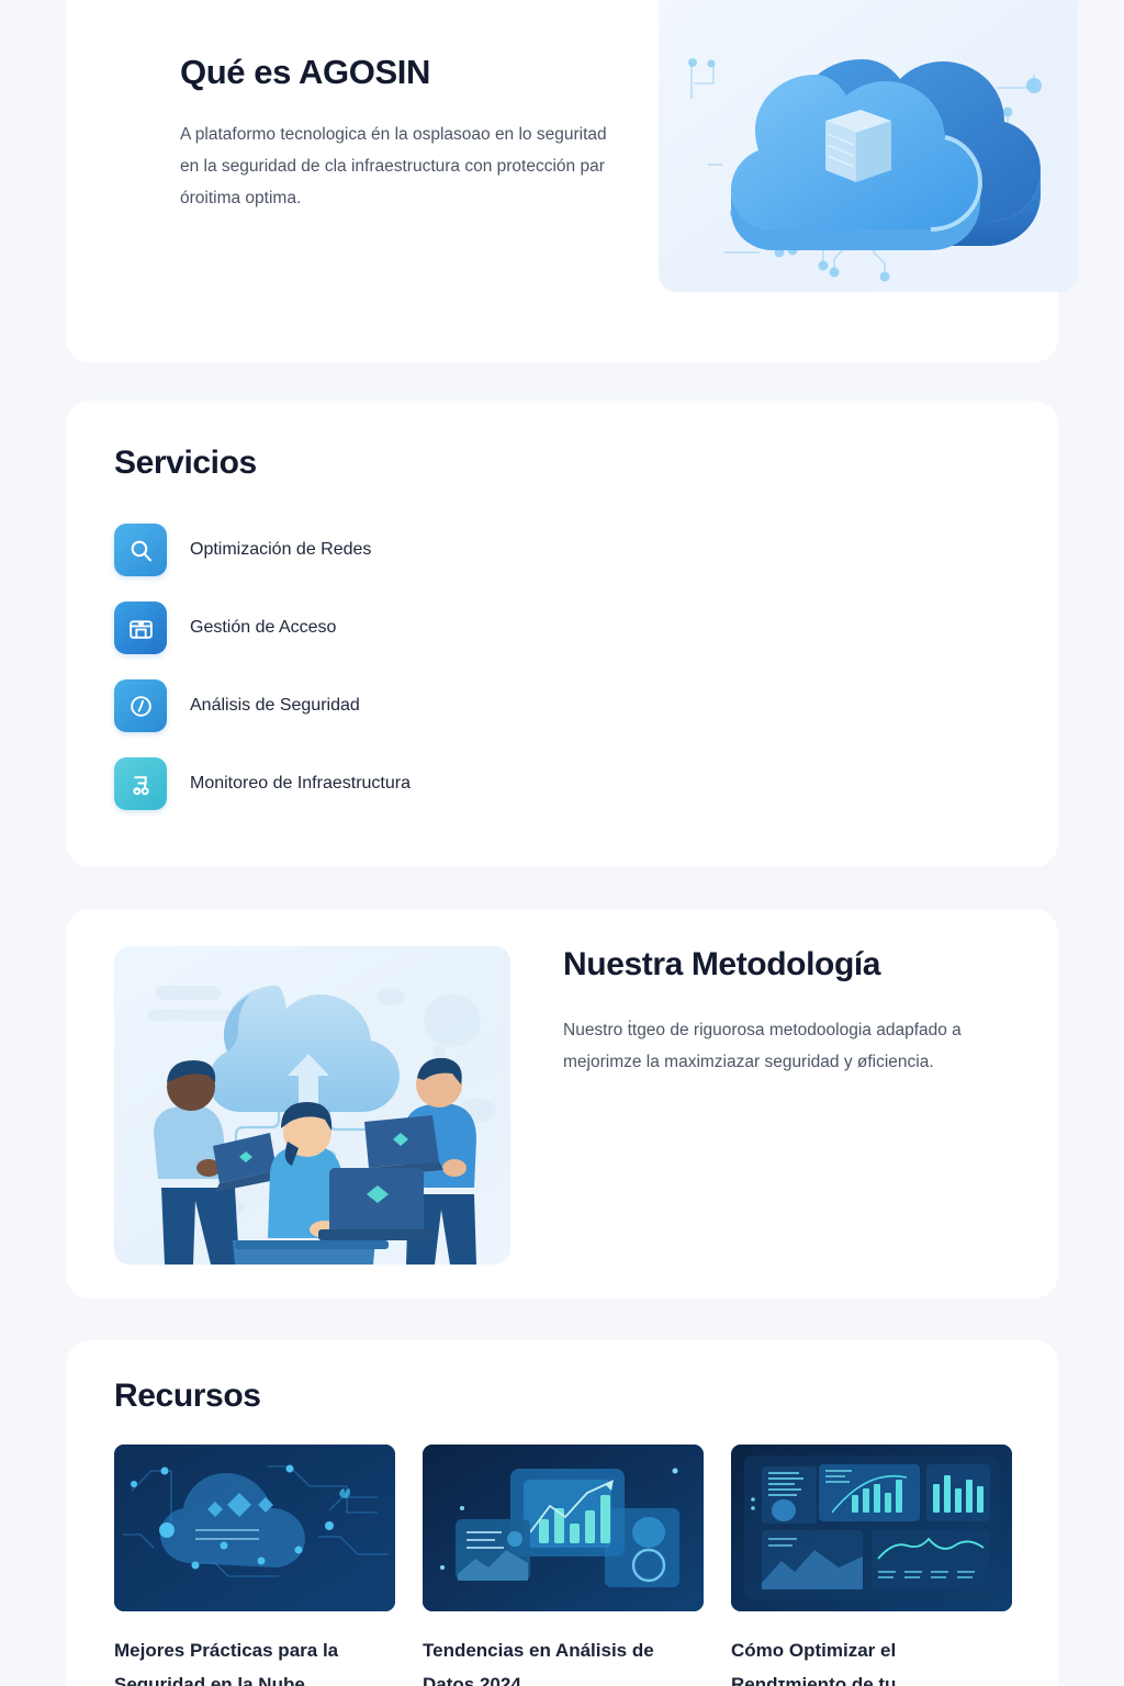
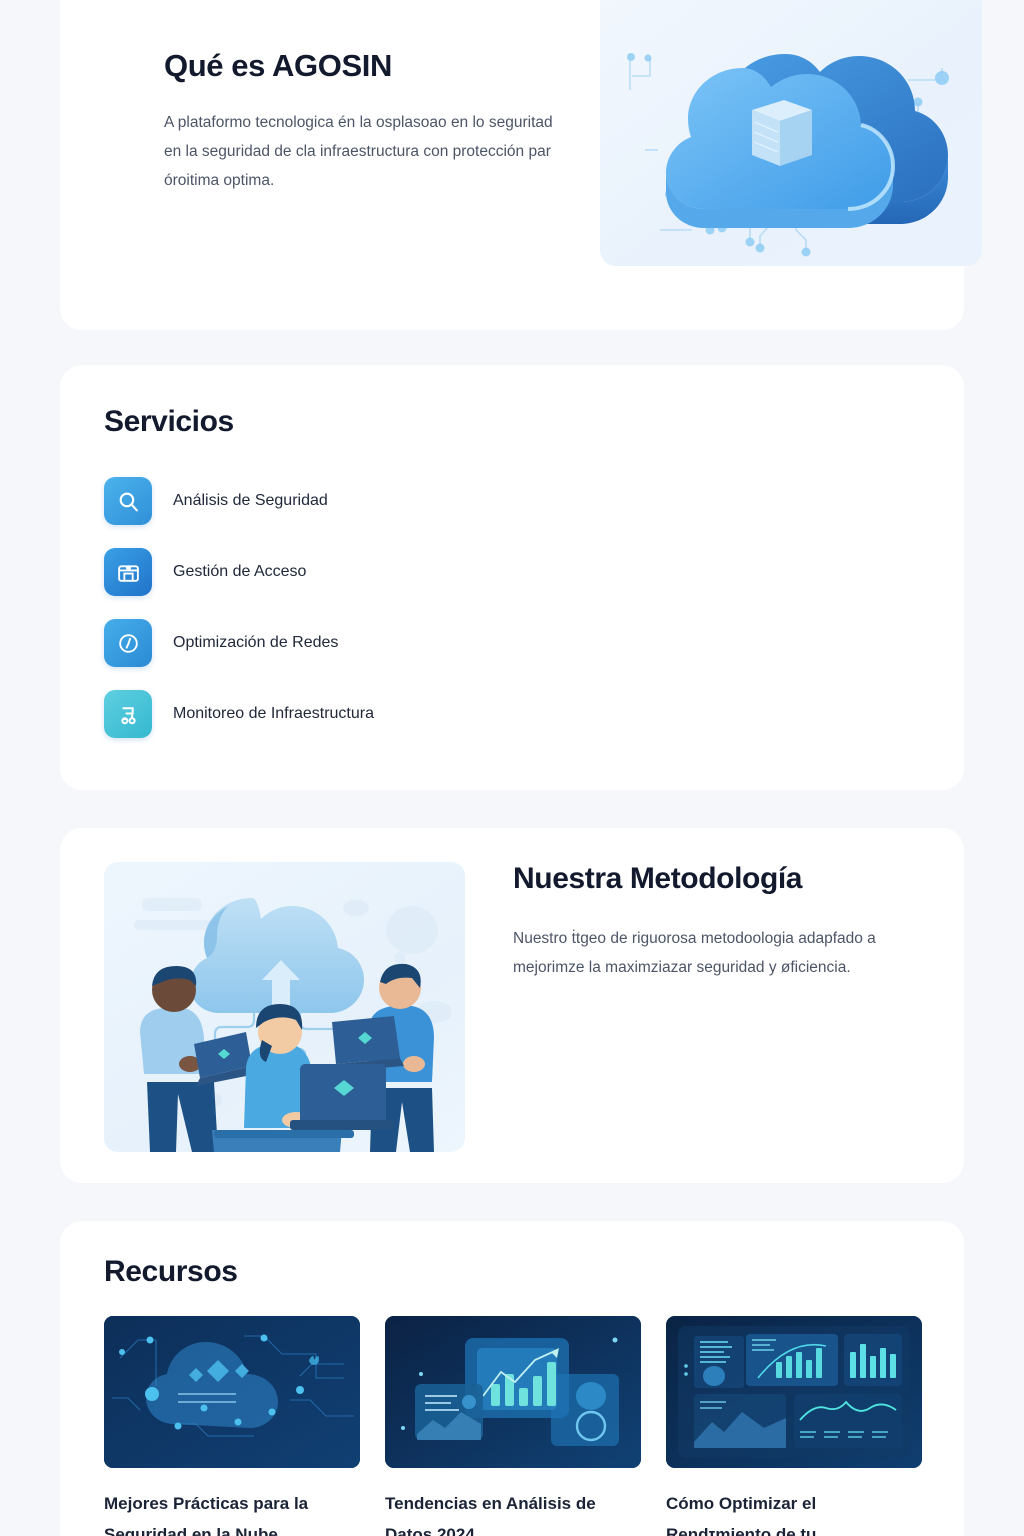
  Qué es AGOSIN
  A plataformo tecnologica én la osplasoao en lo seguritad en la seguridad de cla infraestructura con protección par óroitima optima.
  Servicios
- Optimización de Redes
+ Análisis de Seguridad
  Gestión de Acceso
- Análisis de Seguridad
+ Optimización de Redes
  Monitoreo de Infraestructura
  Nuestra Metodología
  Nuestro ṫtgeo de riguorosa metodoologia adapfado a mejorimze la maximziazar seguridad y øficiencia.
  Recursos
  Mejores Prácticas para la Sequridad en la Nube
  Tendencias en Análisis de Datos 2024
  Cómo Optimizar el Rendɪmiento de tu
